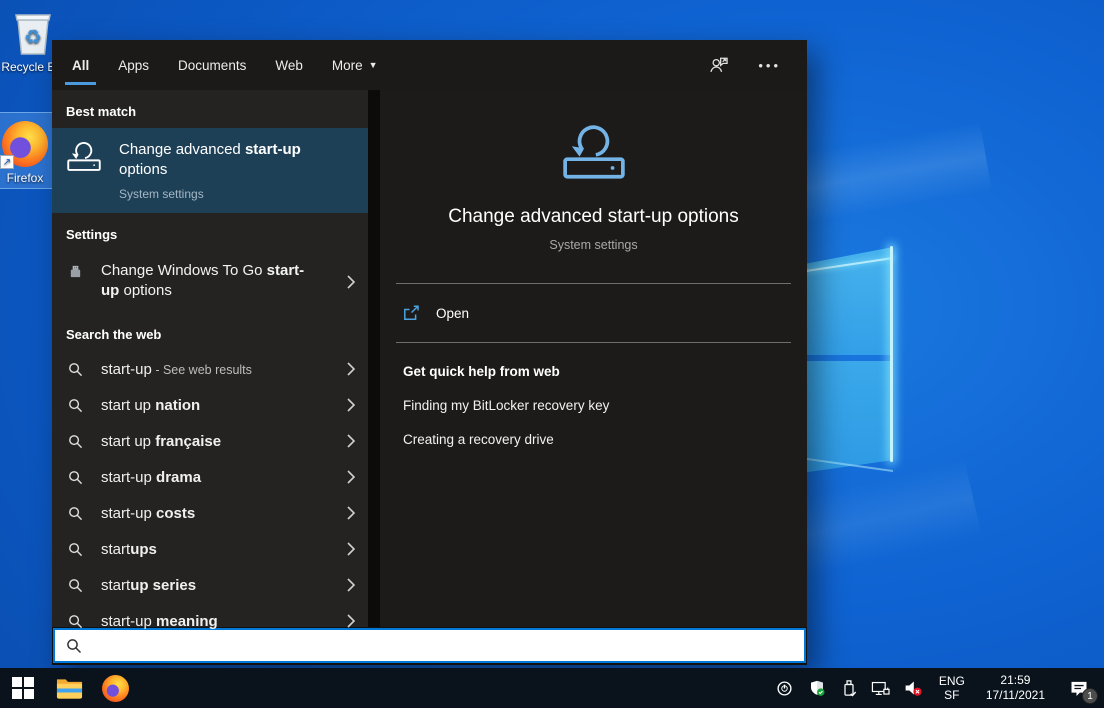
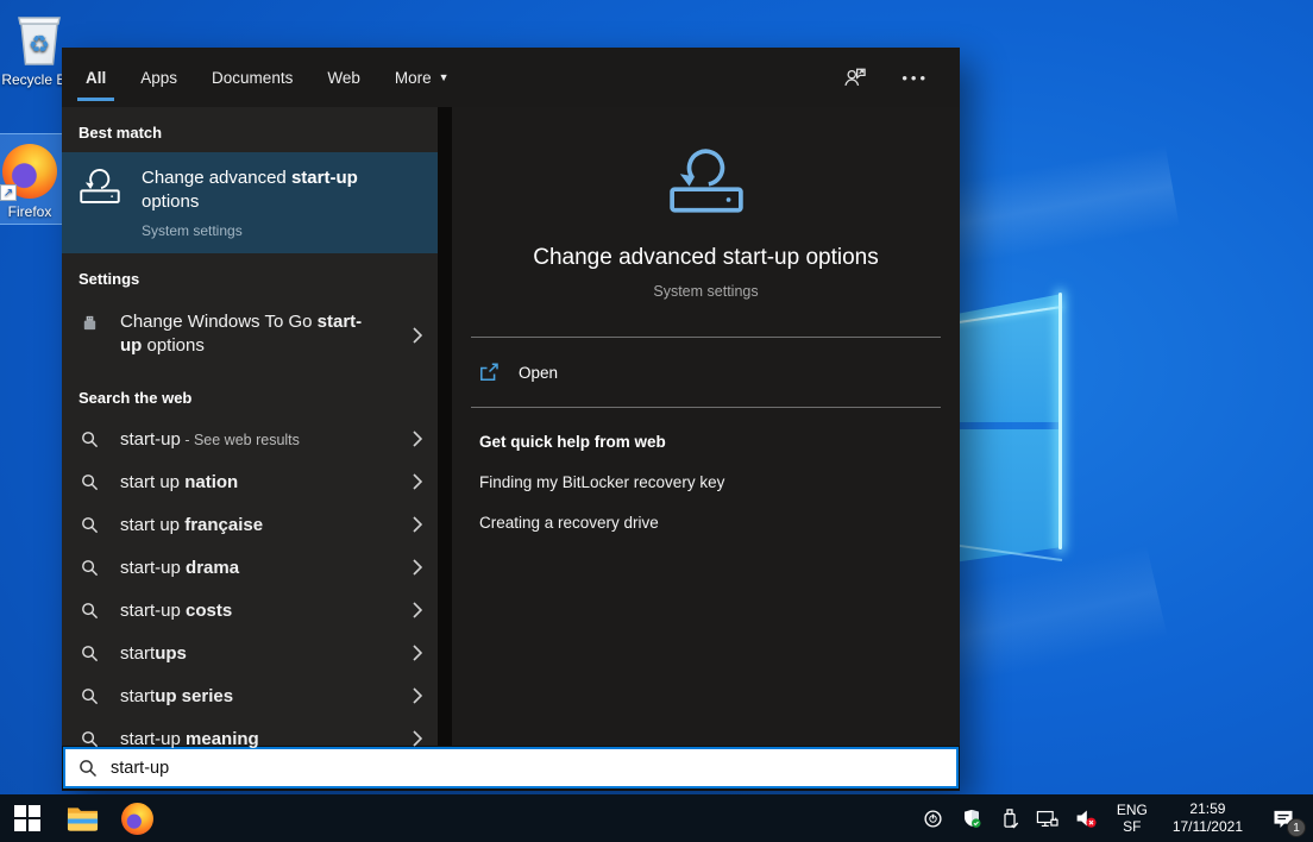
  ♻
  Recycle
  ↗
  Firefox
  All
  Apps
  Documents
  Web
  More
  ▼
  •••
  Best match
  Change advanced start-up options
  System settings
  Settings
  Change Windows To Go start-up options
  Search the web
  start-up - See web results
  start up nation
  start up française
  start-up drama
  start-up costs
  startups
  startup series
  start-up meaning
  Change advanced start-up options
  System settings
  Open
  Get quick help from web
  Finding my BitLocker recovery key
  Creating a recovery drive
+ start-up
  ENG
  SF
  21:59
  17/11/2021
  1
